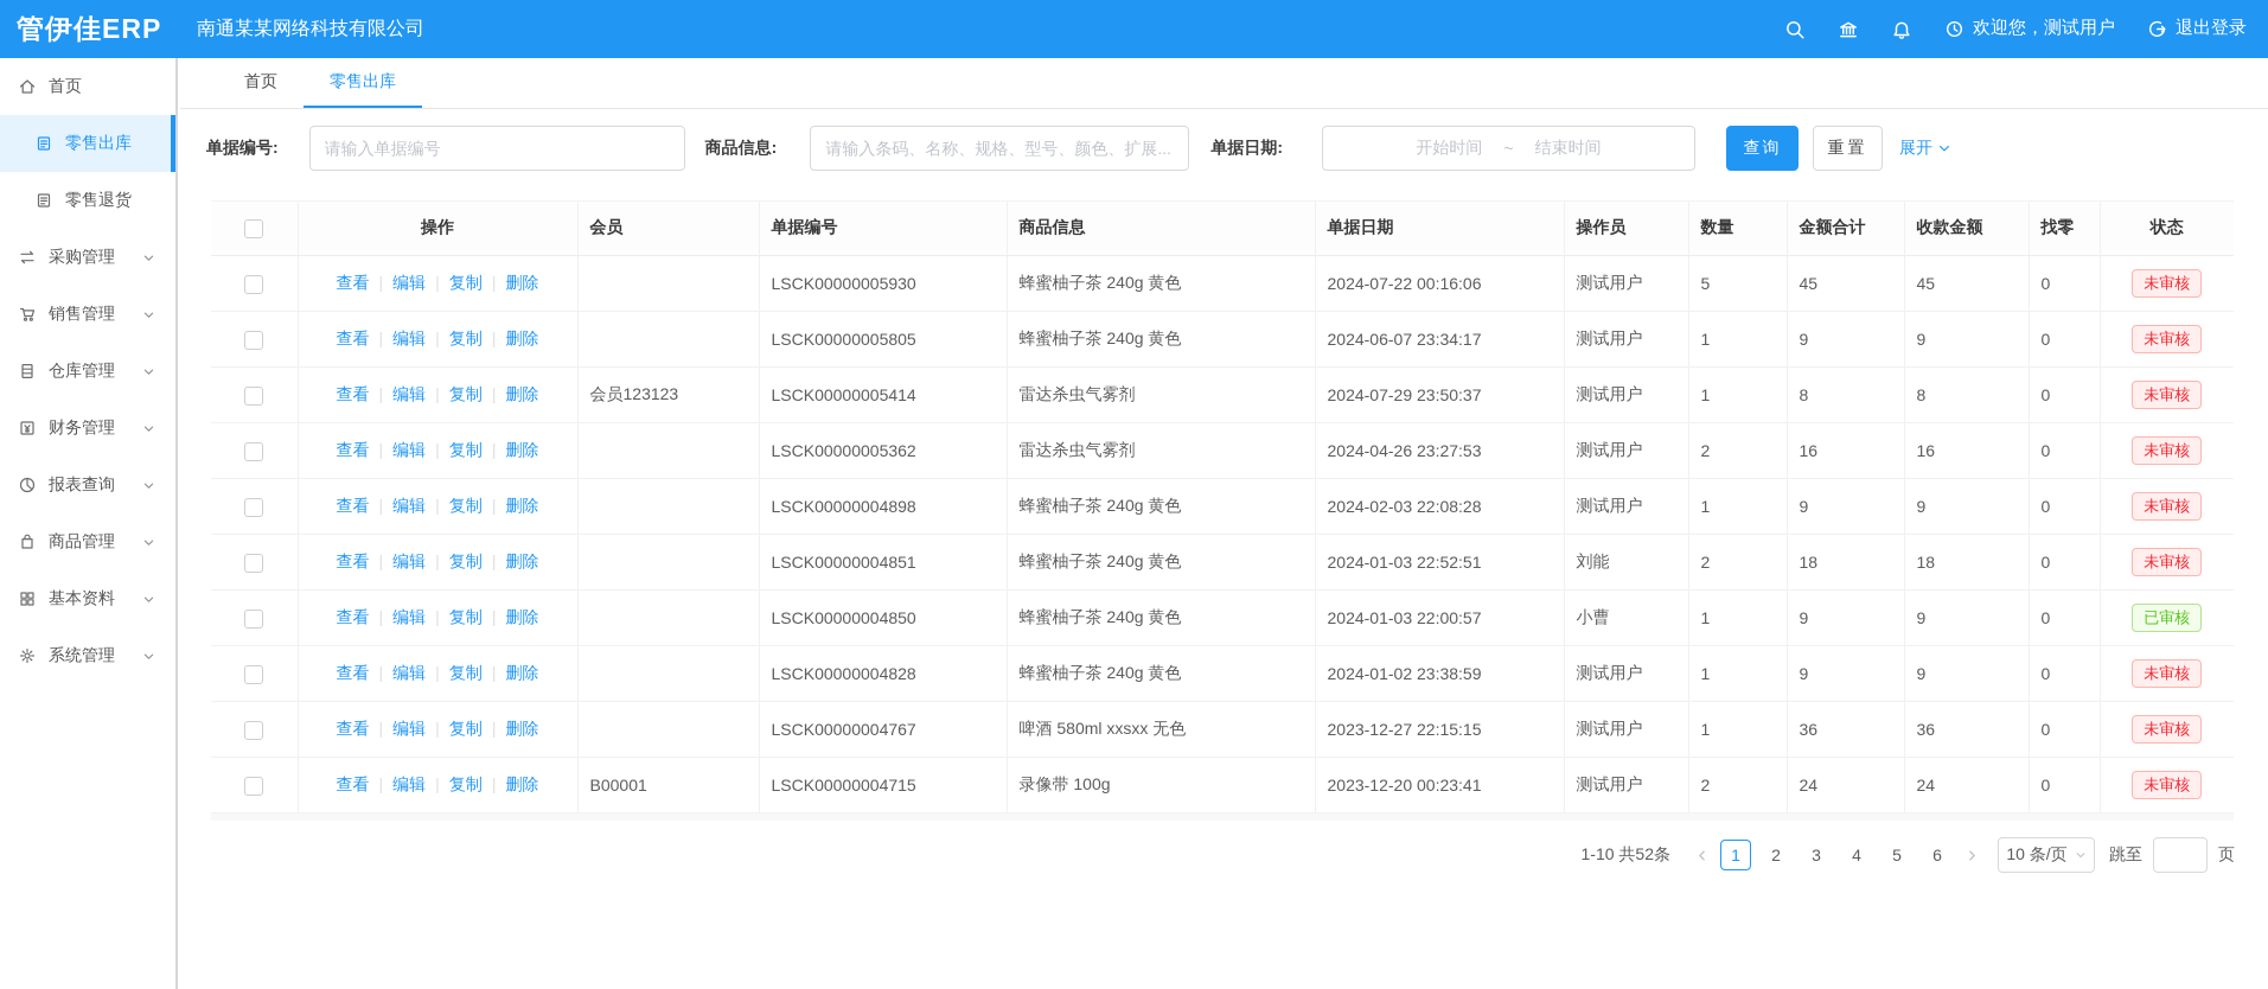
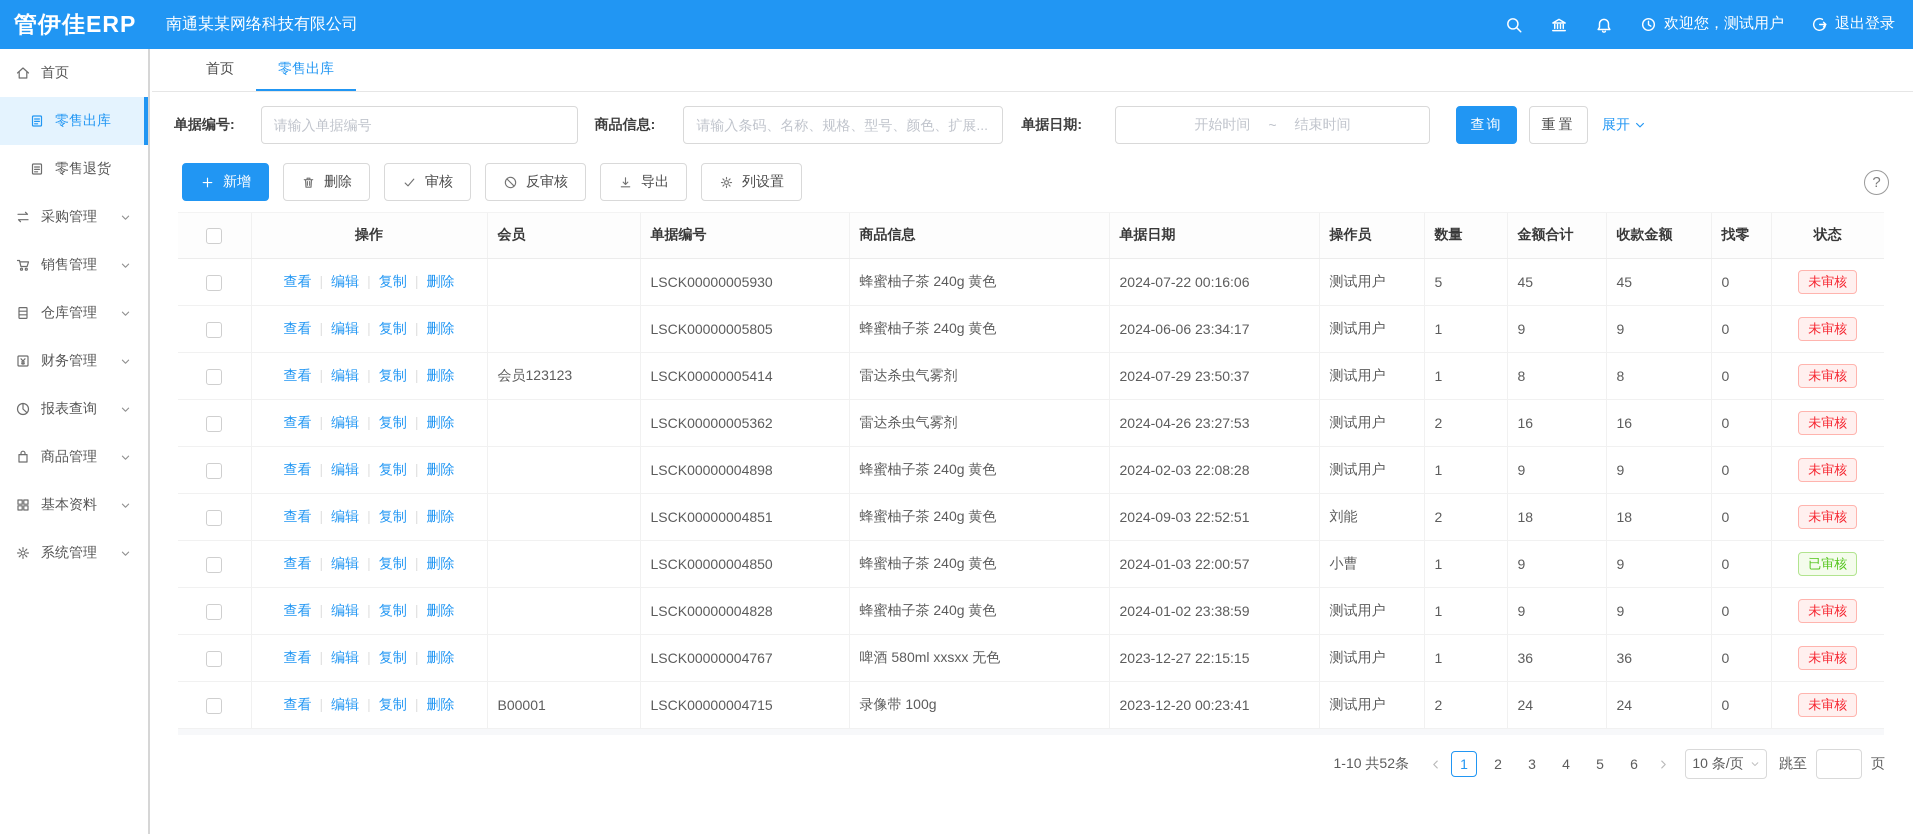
  管伊佳ERP
  南通某某网络科技有限公司
  欢迎您，测试用户
  退出登录
  首页
  零售出库
  零售退货
  采购管理
  销售管理
  仓库管理
  财务管理
  报表查询
  商品管理
  基本资料
  系统管理
  首页
  零售出库
  单据编号:
  请输入单据编号
  商品信息:
  请输入条码、名称、规格、型号、颜色、扩展...
  单据日期:
  开始时间
  ~
  结束时间
  查询
  重置
  展开
+ 新增
+ 删除
+ 审核
+ 反审核
+ 导出
+ 列设置
+ ?
  	操作	会员	单据编号	商品信息	单据日期	操作员	数量	金额合计	收款金额	找零	状态
  	查看 | 编辑 复制 | 删除		LSCK00000005930	蜂蜜柚子茶 240g 黄色	2024-07-22 00:16:06	测试用户	5	45	45	0	未审核
- 	查看 | 编辑 复制 | 删除		LSCK00000005805	蜂蜜柚子茶 240g 黄色	2024-06-07 23:34:17	测试用户	1	9	9	0	未审核
+ 	查看 | 编辑 复制 | 删除		LSCK00000005805	蜂蜜柚子茶 240g 黄色	2024-06-06 23:34:17	测试用户	1	9	9	0	未审核
  	查看 | 编辑 复制 | 删除	会员123123	LSCK00000005414	雷达杀虫气雾剂	2024-07-29 23:50:37	测试用户	1	8	8	0	未审核
  	查看 | 编辑 复制 | 删除		LSCK00000005362	雷达杀虫气雾剂	2024-04-26 23:27:53	测试用户	2	16	16	0	未审核
  	查看 | 编辑 复制 | 删除		LSCK00000004898	蜂蜜柚子茶 240g 黄色	2024-02-03 22:08:28	测试用户	1	9	9	0	未审核
- 	查看 | 编辑 复制 | 删除		LSCK00000004851	蜂蜜柚子茶 240g 黄色	2024-01-03 22:52:51	刘能	2	18	18	0	未审核
+ 	查看 | 编辑 复制 | 删除		LSCK00000004851	蜂蜜柚子茶 240g 黄色	2024-09-03 22:52:51	刘能	2	18	18	0	未审核
  	查看 | 编辑 复制 | 删除		LSCK00000004850	蜂蜜柚子茶 240g 黄色	2024-01-03 22:00:57	小曹	1	9	9	0	已审核
  	查看 | 编辑 复制 | 删除		LSCK00000004828	蜂蜜柚子茶 240g 黄色	2024-01-02 23:38:59	测试用户	1	9	9	0	未审核
  	查看 | 编辑 复制 | 删除		LSCK00000004767	啤酒 580ml xxsxx 无色	2023-12-27 22:15:15	测试用户	1	36	36	0	未审核
  	查看 | 编辑 复制 | 删除	B00001	LSCK00000004715	录像带 100g	2023-12-20 00:23:41	测试用户	2	24	24	0	未审核
  1-10 共52条
  1
  2
  3
  4
  5
  6
  10 条/页
  跳至
  页
